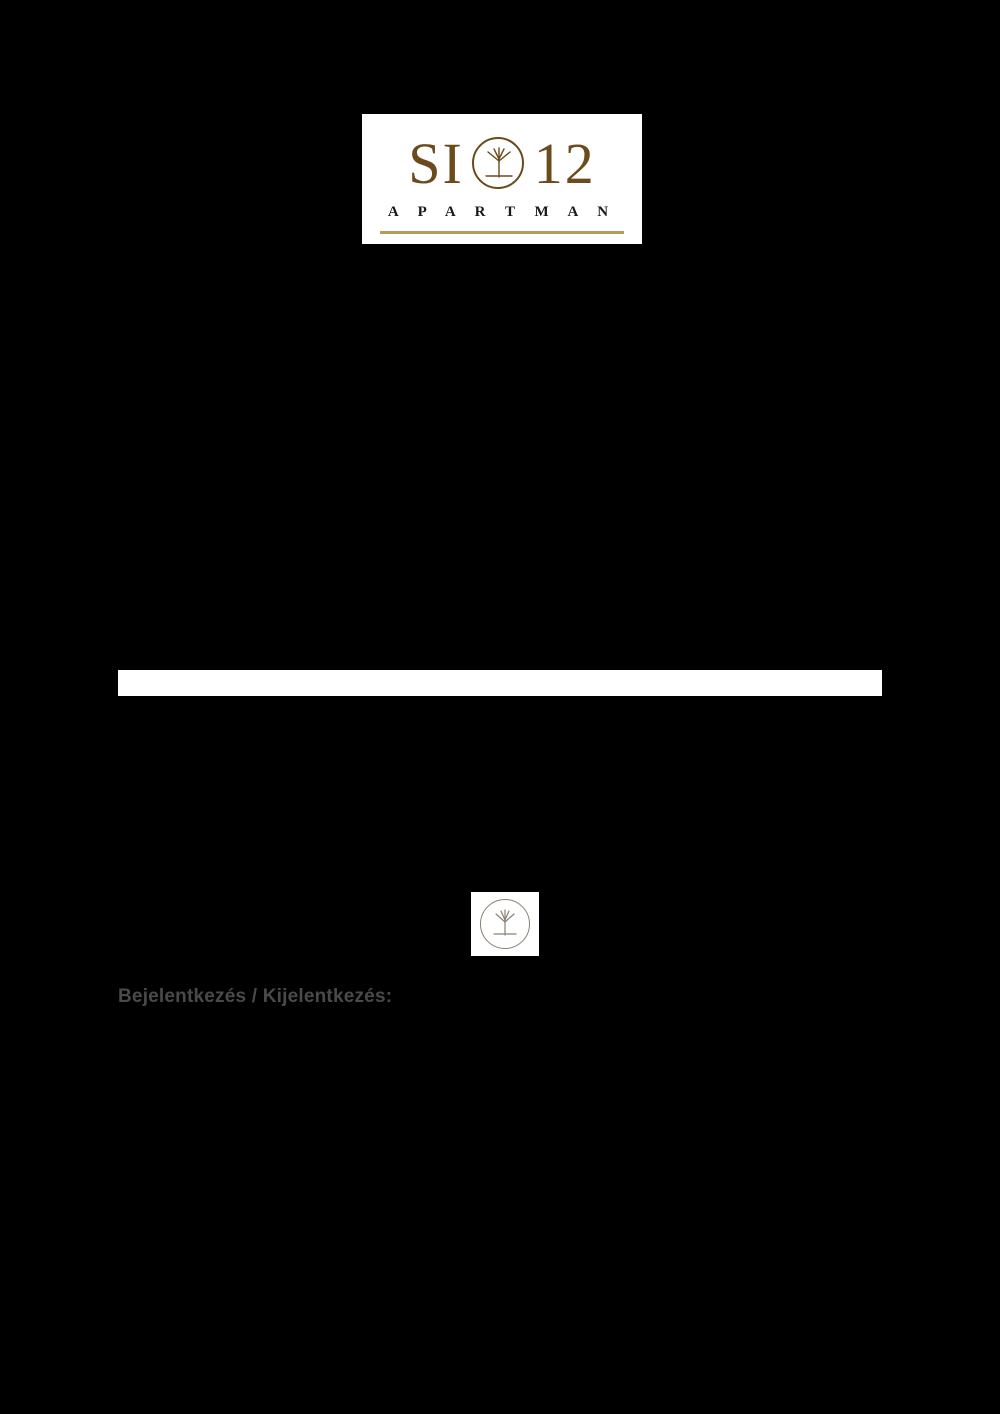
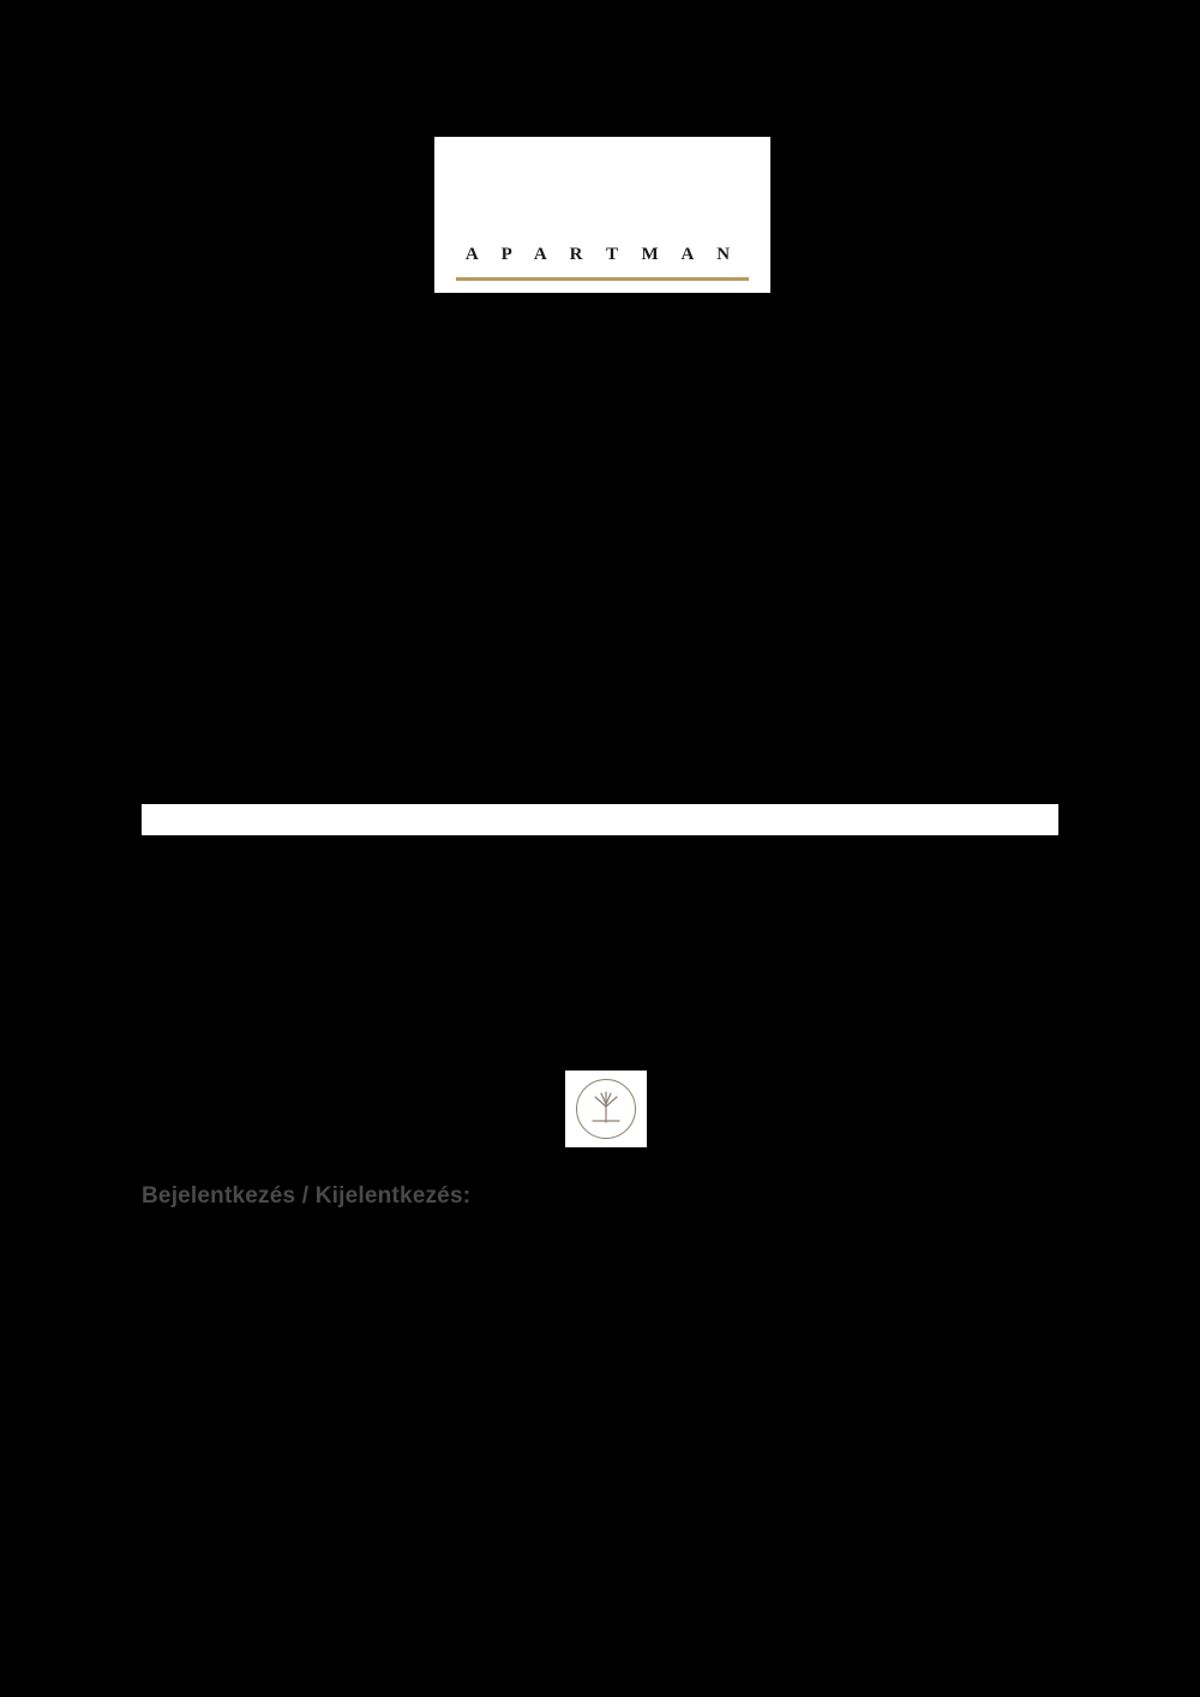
- SI
- 12
  A P A R T M A N
  Bejelentkezés / Kijelentkezés:
